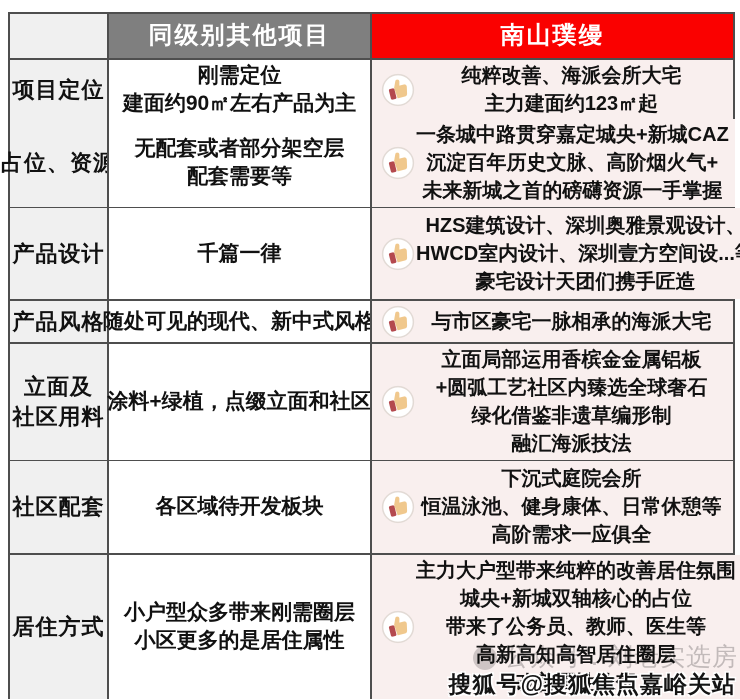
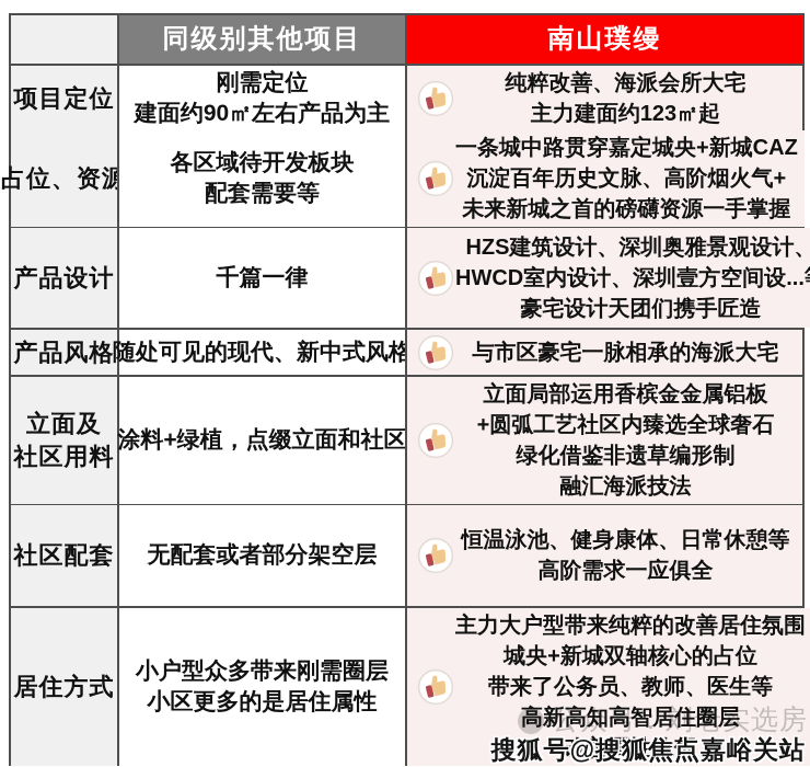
  同级别其他项目
  南山璞缦
  项目定位
  刚需定位
  建面约90㎡左右产品为主
  纯粹改善、海派会所大宅
  主力建面约123㎡起
  占位、资源
- 无配套或者部分架空层
+ 各区域待开发板块
  配套需要等
  一条城中路贯穿嘉定城央+新城CAZ
  沉淀百年历史文脉、高阶烟火气+
  未来新城之首的磅礴资源一手掌握
  产品设计
  千篇一律
  HZS建筑设计、深圳奥雅景观设计、
  HWCD室内设计、深圳壹方空间设...
  豪宅设计天团们携手匠造
  产品风格
  随处可见的现代、新中式风格
  与市区豪宅一脉相承的海派大宅
  立面及
  社区用料
  涂料+绿植，点缀立面和社区
  立面局部运用香槟金金属铝板
  +圆弧工艺社区内臻选全球奢石
  绿化借鉴非遗草编形制
  融汇海派技法
  社区配套
- 各区域待开发板块
+ 无配套或者部分架空层
- 下沉式庭院会所
  恒温泳池、健身康体、日常休憩等
  高阶需求一应俱全
  居住方式
  小户型众多带来刚需圈层
  小区更多的是居住属性
  主力大户型带来纯粹的改善居住氛围
  城央+新城双轴核心的占位
  带来了公务员、教师、医生等
  新高知高智居住圈层
  改善属性浓郁
  公众号：刘老实选房
  搜狐号@搜狐焦点嘉峪关站
